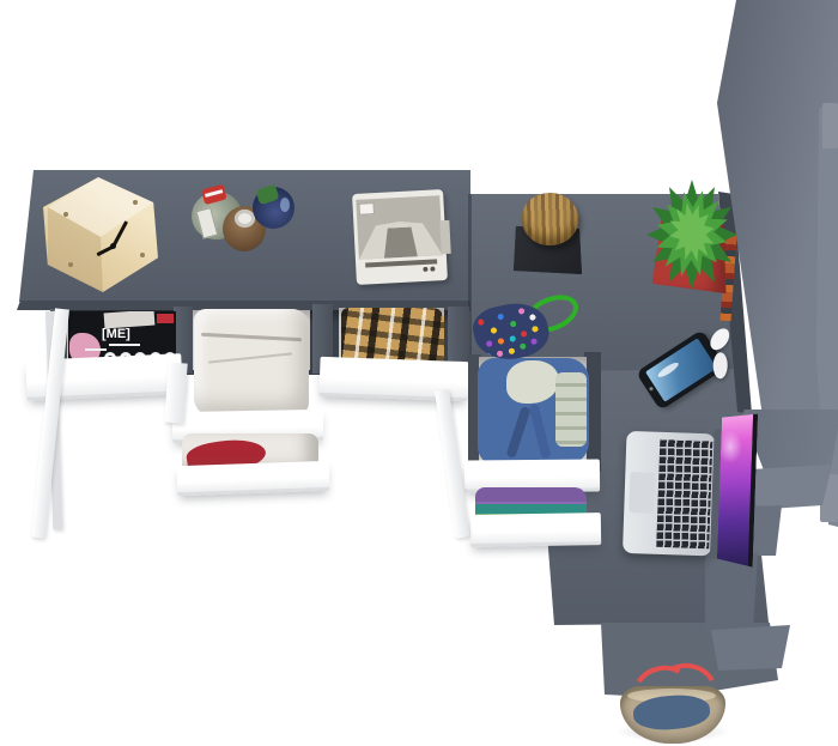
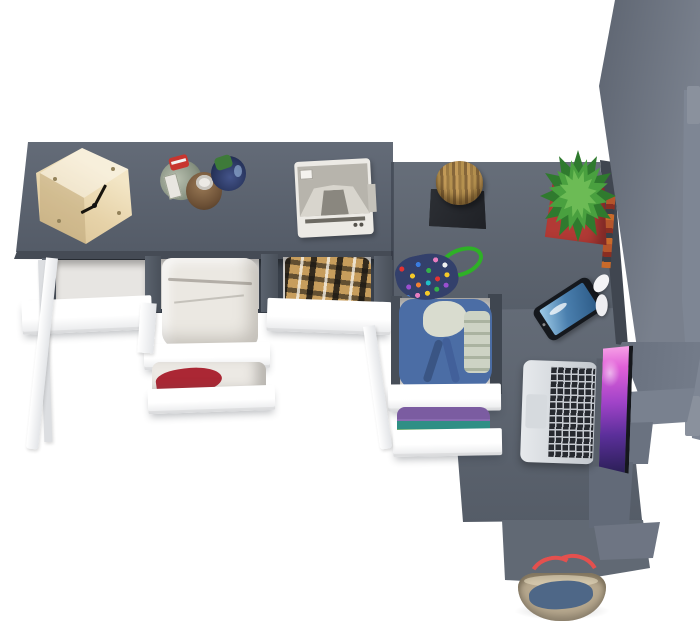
- [ME]
